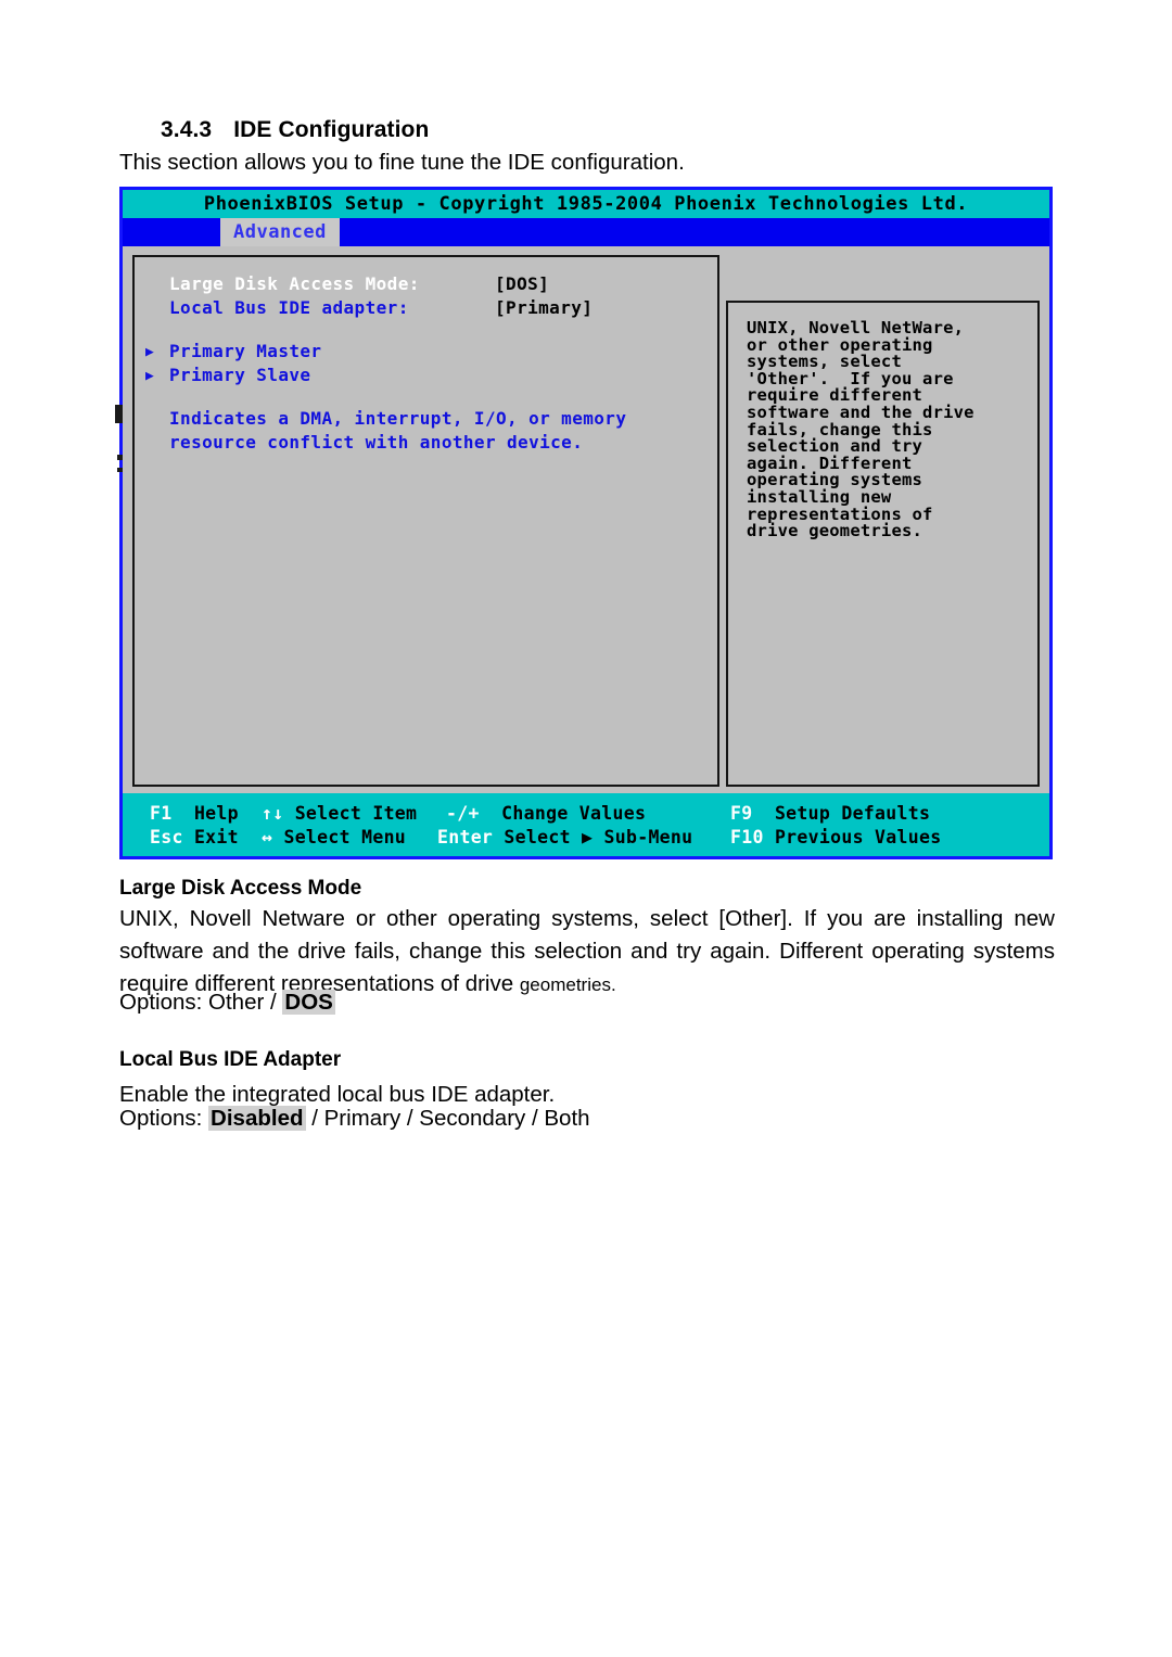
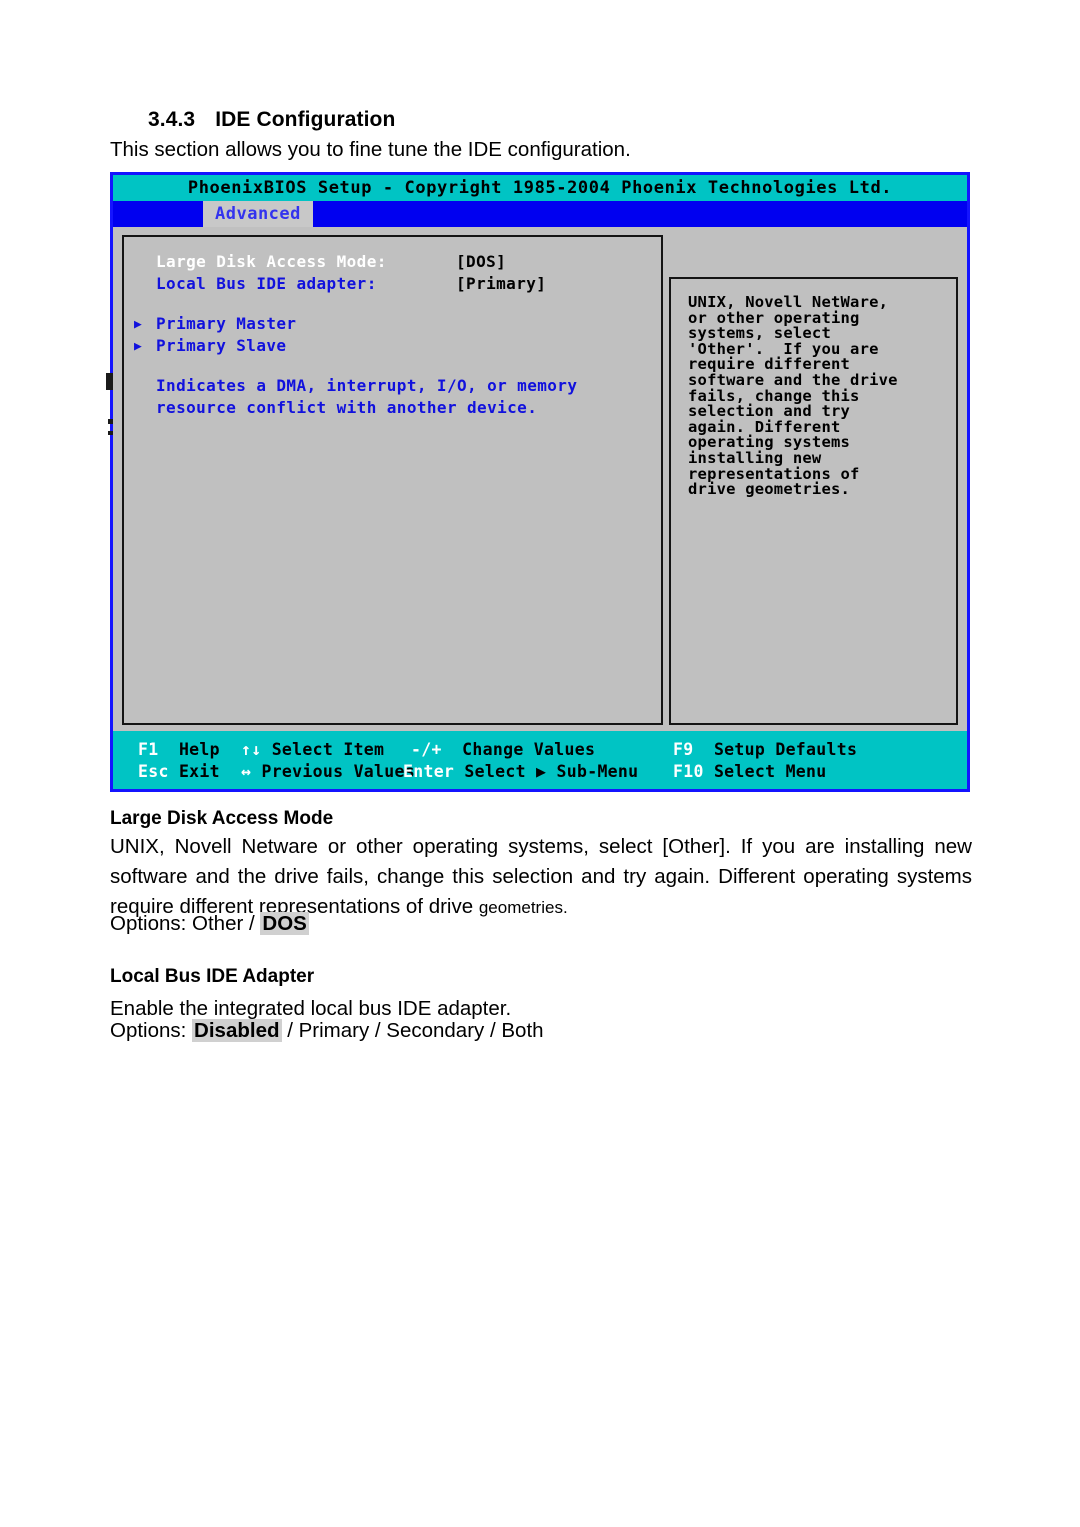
  3.4.3 IDE Configuration
  This section allows you to fine tune the IDE configuration.
  PhoenixBIOS Setup - Copyright 1985-2004 Phoenix Technologies Ltd.
  Advanced
  Large Disk Access Mode: [DOS]
  Local Bus IDE adapter: [Primary]
  ▶ Primary Master
  ▶ Primary Slave
  Indicates a DMA, interrupt, I/O, or memory
  resource conflict with another device.
  UNIX, Novell NetWare,
  or other operating
  systems, select
  'Other'. If you are
  require different
  software and the drive
  fails, change this
  selection and try
  again. Different
  operating systems
  installing new
  representations of
  drive geometries.
  F1 Help
  ↑↓ Select Item
  -/+ Change Values
  F9 Setup Defaults
  Esc Exit
- ↔ Select Menu
+ ↔ Previous Values
  Enter Select ▶ Sub-Menu
- F10 Previous Values
+ F10 Select Menu
  Large Disk Access Mode
  UNIX, Novell Netware or other operating systems, select [Other]. If you are installing new software and the drive fails, change this selection and try again. Different operating systems require different representations of drive geometries.
  Options: Other / DOS
  Local Bus IDE Adapter
  Enable the integrated local bus IDE adapter.
  Options: Disabled / Primary / Secondary / Both
